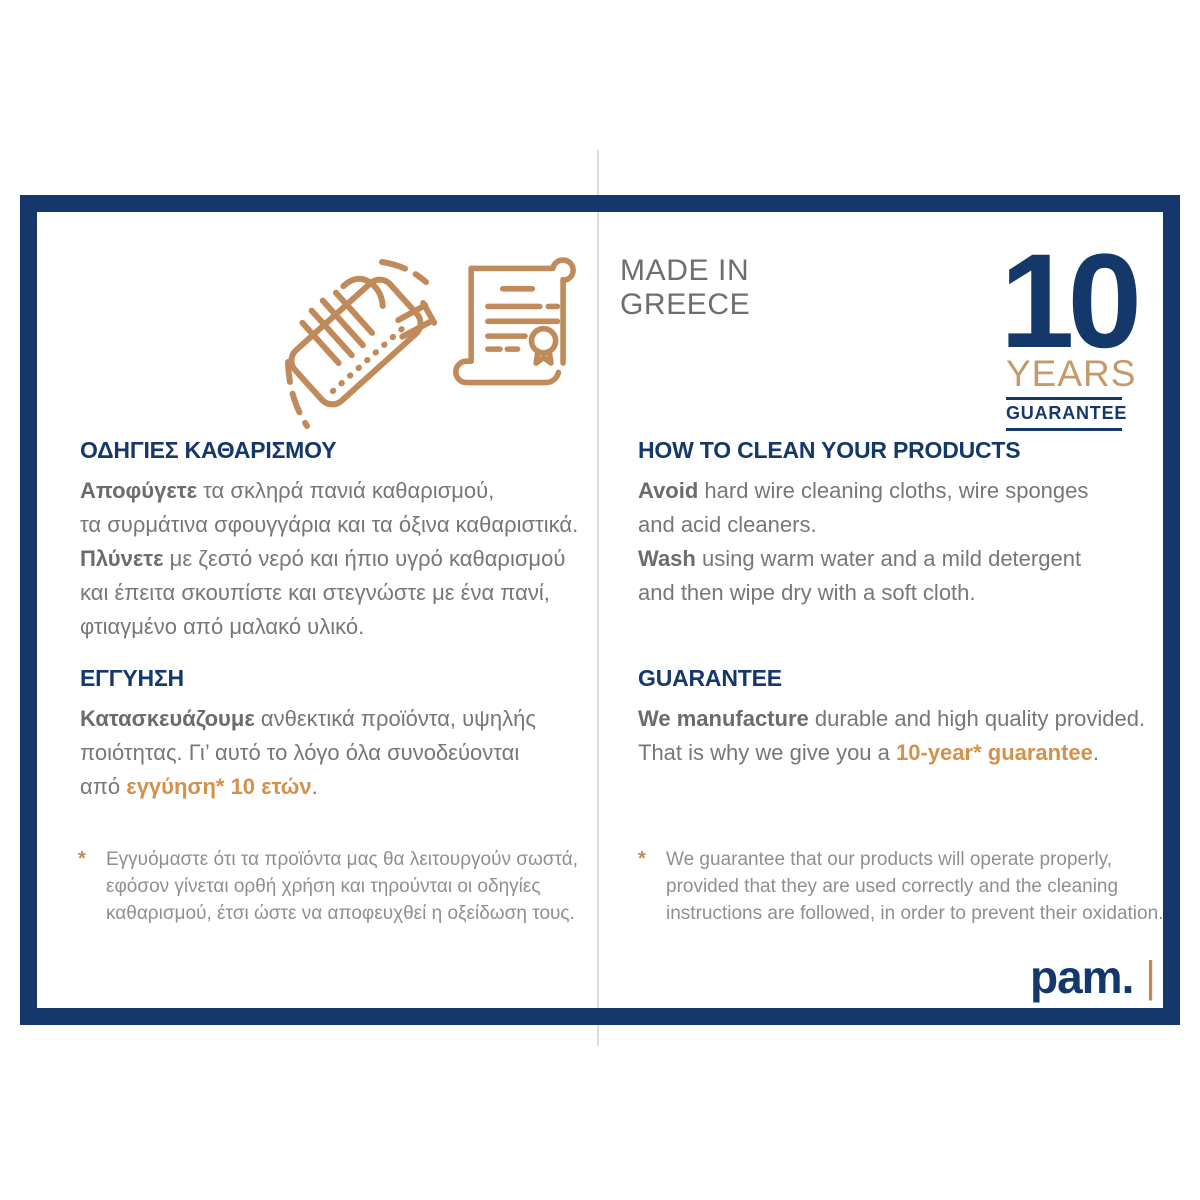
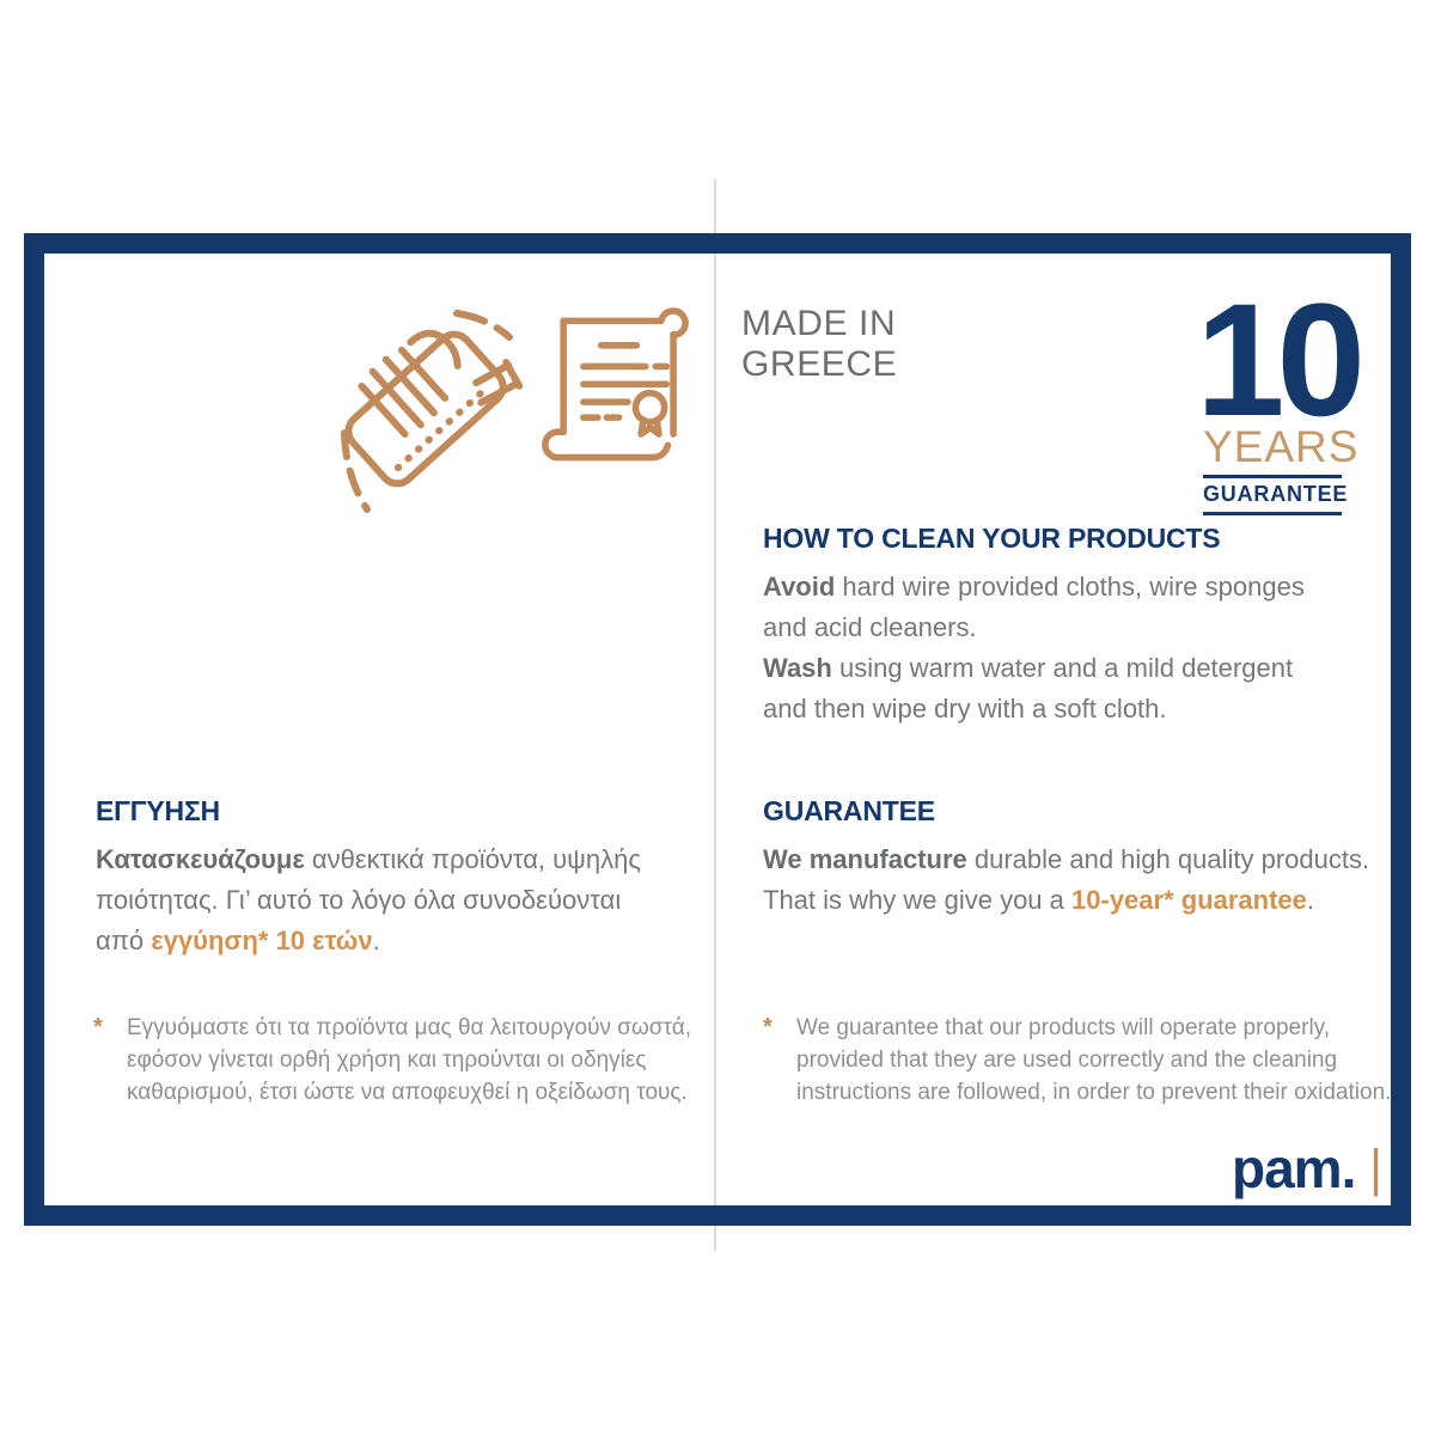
  MADE IN
  GREECE
  10
  YEARS
  GUARANTEE
- ΟΔΗΓΙΕΣ ΚΑΘΑΡΙΣΜΟΥ
- Αποφύγετε τα σκληρά πανιά καθαρισμού,
- τα συρμάτινα σφουγγάρια και τα όξινα καθαριστικά.
- Πλύνετε με ζεστό νερό και ήπιο υγρό καθαρισμού
- και έπειτα σκουπίστε και στεγνώστε με ένα πανί,
- φτιαγμένο από μαλακό υλικό.
  ΕΓΓΥΗΣΗ
  Κατασκευάζουμε ανθεκτικά προϊόντα, υψηλής
  ποιότητας. Γι’ αυτό το λόγο όλα συνοδεύονται
  από εγγύηση* 10 ετών.
  *
  Εγγυόμαστε ότι τα προϊόντα μας θα λειτουργούν σωστά,
  εφόσον γίνεται ορθή χρήση και τηρούνται οι οδηγίες
  καθαρισμού, έτσι ώστε να αποφευχθεί η οξείδωση τους.
  HOW TO CLEAN YOUR PRODUCTS
- Avoid hard wire cleaning cloths, wire sponges
+ Avoid hard wire provided cloths, wire sponges
  and acid cleaners.
  Wash using warm water and a mild detergent
  and then wipe dry with a soft cloth.
  GUARANTEE
- We manufacture durable and high quality provided.
+ We manufacture durable and high quality products.
  That is why we give you a 10-year* guarantee.
  *
  We guarantee that our products will operate properly,
  provided that they are used correctly and the cleaning
  instructions are followed, in order to prevent their oxidation.
  pam.
  |
